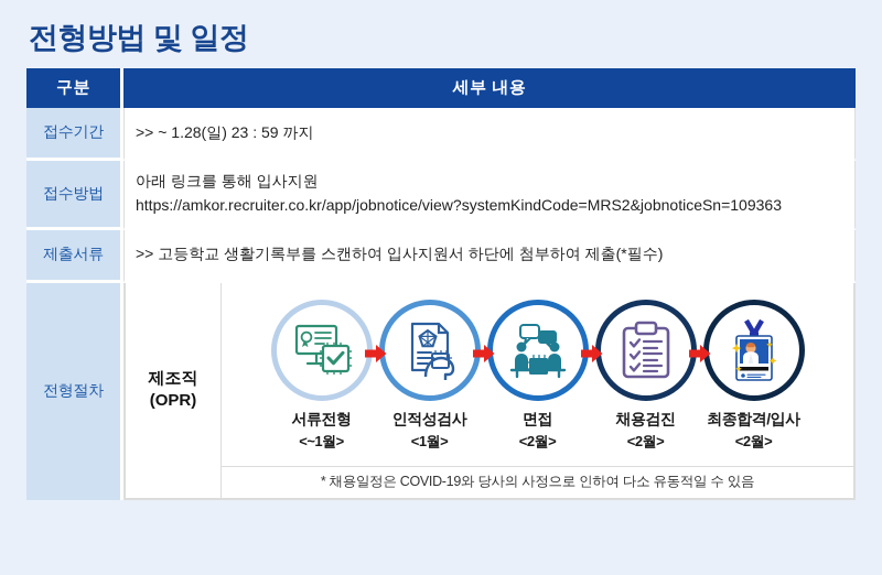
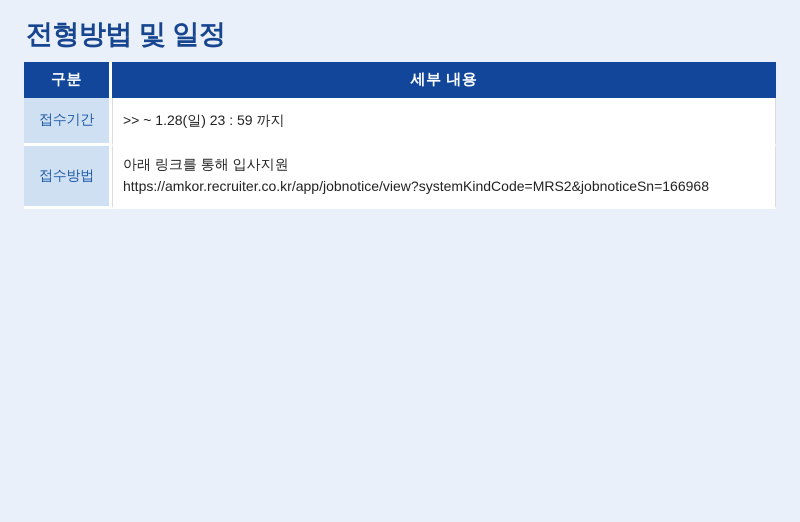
  전형방법 및 일정
  구분	세부 내용
  접수기간	>> ~ 1.28(일) 23 : 59 까지
- 접수방법	아래 링크를 통해 입사지원 https://amkor.recruiter.co.kr/app/jobnotice/view?systemKindCode=MRS2&jobnoticeSn=109363
+ 접수방법	아래 링크를 통해 입사지원 https://amkor.recruiter.co.kr/app/jobnotice/view?systemKindCode=MRS2&jobnoticeSn=166968
- 제출서류	>> 고등학교 생활기록부를 스캔하여 입사지원서 하단에 첨부하여 제출(*필수)
- 전형절차	제조직 (OPR) 서류전형 <~1월> 인적성검사 <1월> 면접 <2월> 채용검진 <2월> 최종합격/입사 <2월> * 채용일정은 COVID-19와 당사의 사정으로 인하여 다소 유동적일 수 있음
